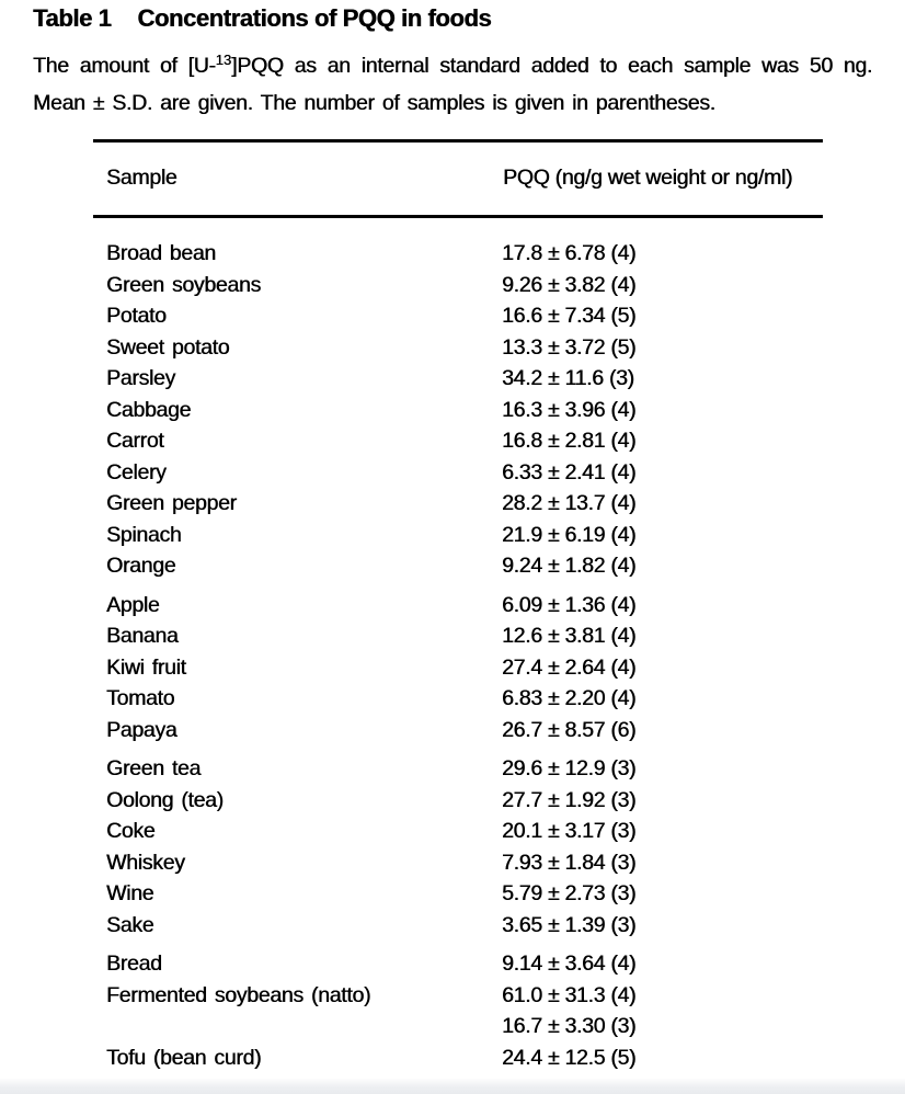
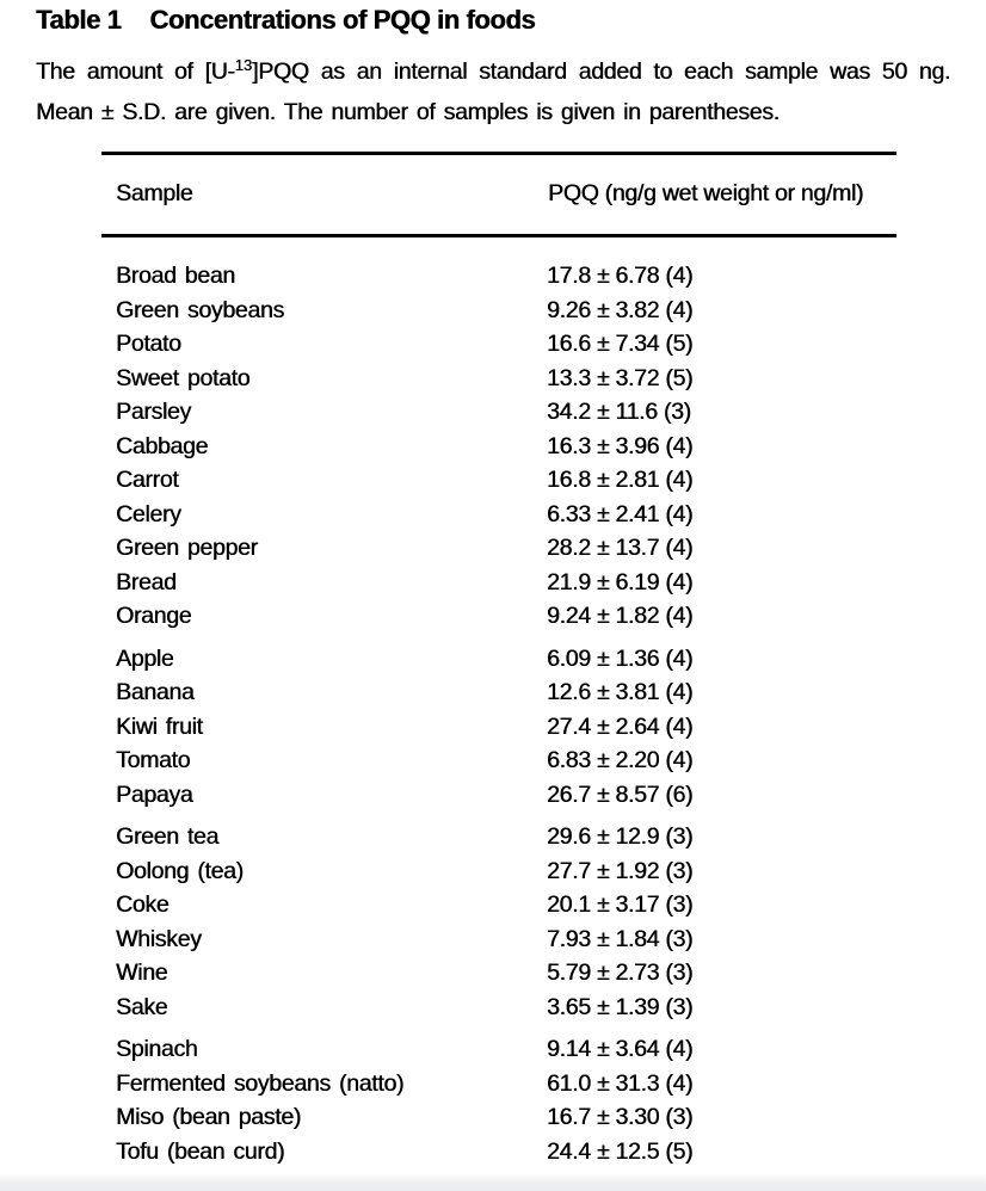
  Table 1 Concentrations of PQQ in foods
  The amount of [U-13]PQQ as an internal standard added to each sample was 50 ng.
  Mean ± S.D. are given. The number of samples is given in parentheses.
  Sample
  PQQ (ng/g wet weight or ng/ml)
  Broad bean
  17.8 ± 6.78 (4)
  Green soybeans
  9.26 ± 3.82 (4)
  Potato
  16.6 ± 7.34 (5)
  Sweet potato
  13.3 ± 3.72 (5)
  Parsley
  34.2 ± 11.6 (3)
  Cabbage
  16.3 ± 3.96 (4)
  Carrot
  16.8 ± 2.81 (4)
  Celery
  6.33 ± 2.41 (4)
  Green pepper
  28.2 ± 13.7 (4)
- Spinach
+ Bread
  21.9 ± 6.19 (4)
  Orange
  9.24 ± 1.82 (4)
  Apple
  6.09 ± 1.36 (4)
  Banana
  12.6 ± 3.81 (4)
  Kiwi fruit
  27.4 ± 2.64 (4)
  Tomato
  6.83 ± 2.20 (4)
  Papaya
  26.7 ± 8.57 (6)
  Green tea
  29.6 ± 12.9 (3)
  Oolong (tea)
  27.7 ± 1.92 (3)
  Coke
  20.1 ± 3.17 (3)
  Whiskey
  7.93 ± 1.84 (3)
  Wine
  5.79 ± 2.73 (3)
  Sake
  3.65 ± 1.39 (3)
- Bread
+ Spinach
  9.14 ± 3.64 (4)
  Fermented soybeans (natto)
  61.0 ± 31.3 (4)
+ Miso (bean paste)
  16.7 ± 3.30 (3)
  Tofu (bean curd)
  24.4 ± 12.5 (5)
